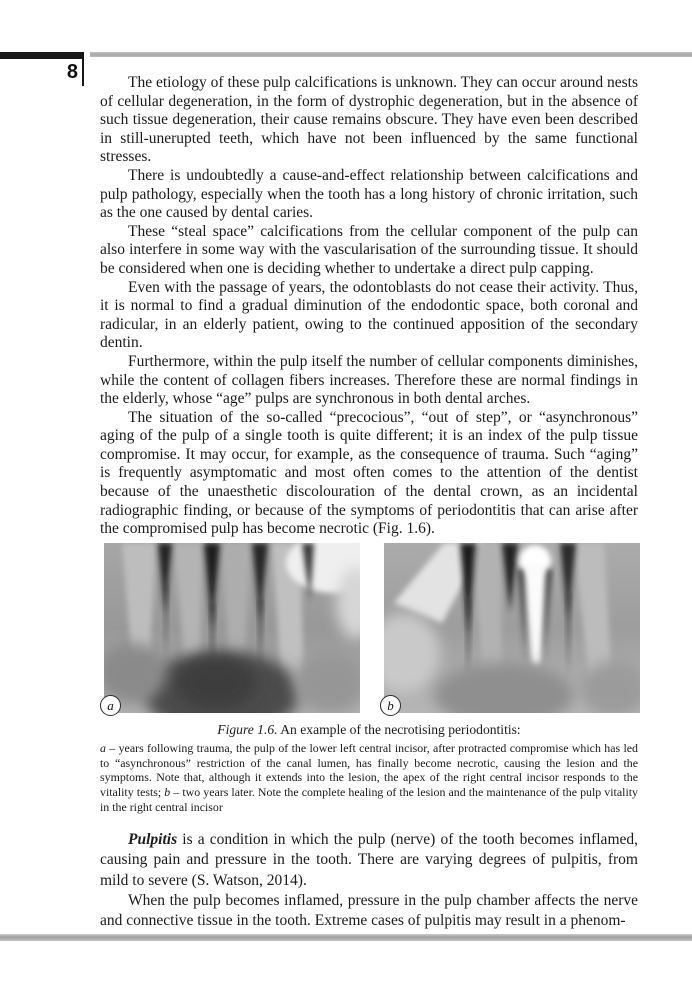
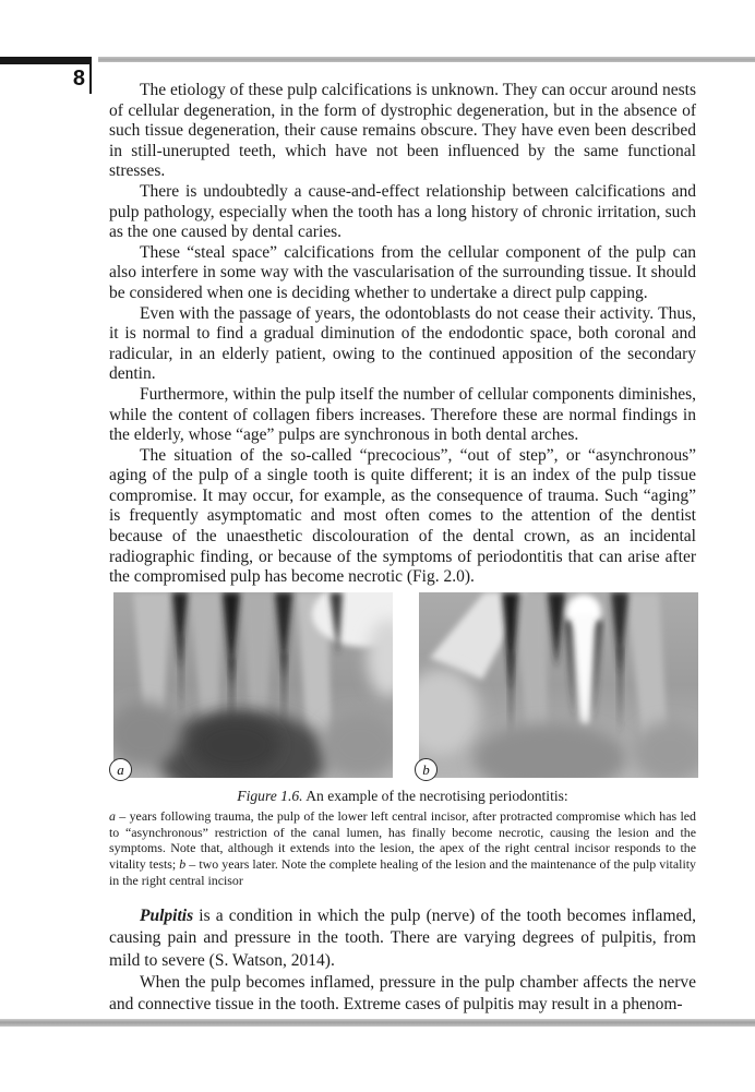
  8
  The etiology of these pulp calcifications is unknown. They can occur around nests of cellular degeneration, in the form of dystrophic degeneration, but in the absence of such tissue degeneration, their cause remains obscure. They have even been described in still-unerupted teeth, which have not been influenced by the same functional stresses.
  There is undoubtedly a cause-and-effect relationship between calcifications and pulp pathology, especially when the tooth has a long history of chronic irritation, such as the one caused by dental caries.
  These “steal space” calcifications from the cellular component of the pulp can also interfere in some way with the vascularisation of the surrounding tissue. It should be considered when one is deciding whether to undertake a direct pulp capping.
  Even with the passage of years, the odontoblasts do not cease their activity. Thus, it is normal to find a gradual diminution of the endodontic space, both coronal and radicular, in an elderly patient, owing to the continued apposition of the secondary dentin.
  Furthermore, within the pulp itself the number of cellular components diminishes, while the content of collagen fibers increases. Therefore these are normal findings in the elderly, whose “age” pulps are synchronous in both dental arches.
- The situation of the so-called “precocious”, “out of step”, or “asynchronous” aging of the pulp of a single tooth is quite different; it is an index of the pulp tissue compromise. It may occur, for example, as the consequence of trauma. Such “aging” is frequently asymptomatic and most often comes to the attention of the dentist because of the unaesthetic discolouration of the dental crown, as an incidental radiographic finding, or because of the symptoms of periodontitis that can arise after the compromised pulp has become necrotic (Fig. 1.6).
+ The situation of the so-called “precocious”, “out of step”, or “asynchronous” aging of the pulp of a single tooth is quite different; it is an index of the pulp tissue compromise. It may occur, for example, as the consequence of trauma. Such “aging” is frequently asymptomatic and most often comes to the attention of the dentist because of the unaesthetic discolouration of the dental crown, as an incidental radiographic finding, or because of the symptoms of periodontitis that can arise after the compromised pulp has become necrotic (Fig. 2.0).
  a
  b
  Figure 1.6. An example of the necrotising periodontitis:
  a – years following trauma, the pulp of the lower left central incisor, after protracted compromise which has led to “asynchronous” restriction of the canal lumen, has finally become necrotic, causing the lesion and the symptoms. Note that, although it extends into the lesion, the apex of the right central incisor responds to the vitality tests; b – two years later. Note the complete healing of the lesion and the maintenance of the pulp vitality in the right central incisor
  Pulpitis is a condition in which the pulp (nerve) of the tooth becomes inflamed, causing pain and pressure in the tooth. There are varying degrees of pulpitis, from mild to severe (S. Watson, 2014).
  When the pulp becomes inflamed, pressure in the pulp chamber affects the nerve and connective tissue in the tooth. Extreme cases of pulpitis may result in a phenom-
